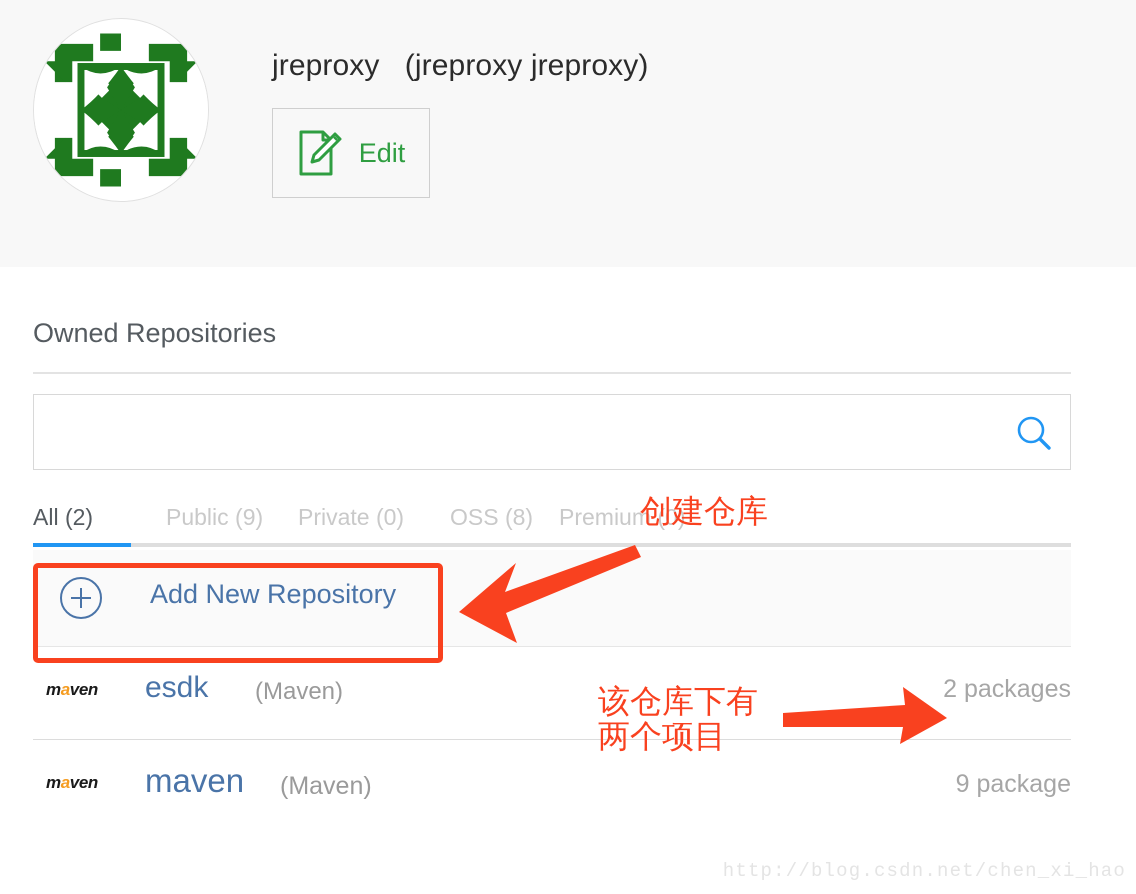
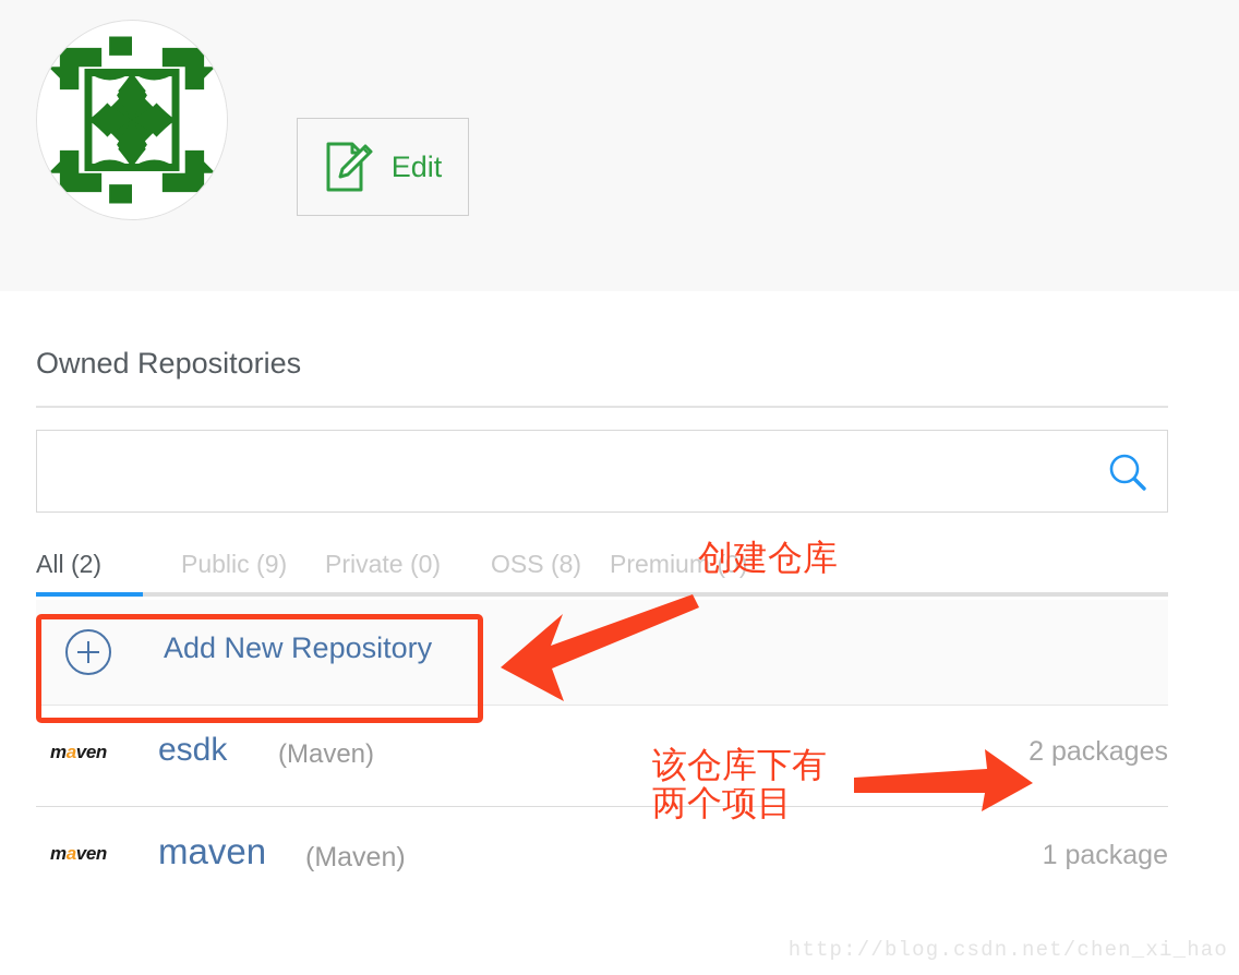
- jreproxy (jreproxy jreproxy)
  Edit
  Owned Repositories
  All (2)
  Public (9)
  Private (0)
  OSS (8)
  Premium (0)
  Add New Repository
  maven
  esdk
  (Maven)
  2 packages
  maven
  maven
  (Maven)
- 9 package
+ 1 package
  创建仓库
  该仓库下有
  两个项目
  http://blog.csdn.net/chen_xi_hao
